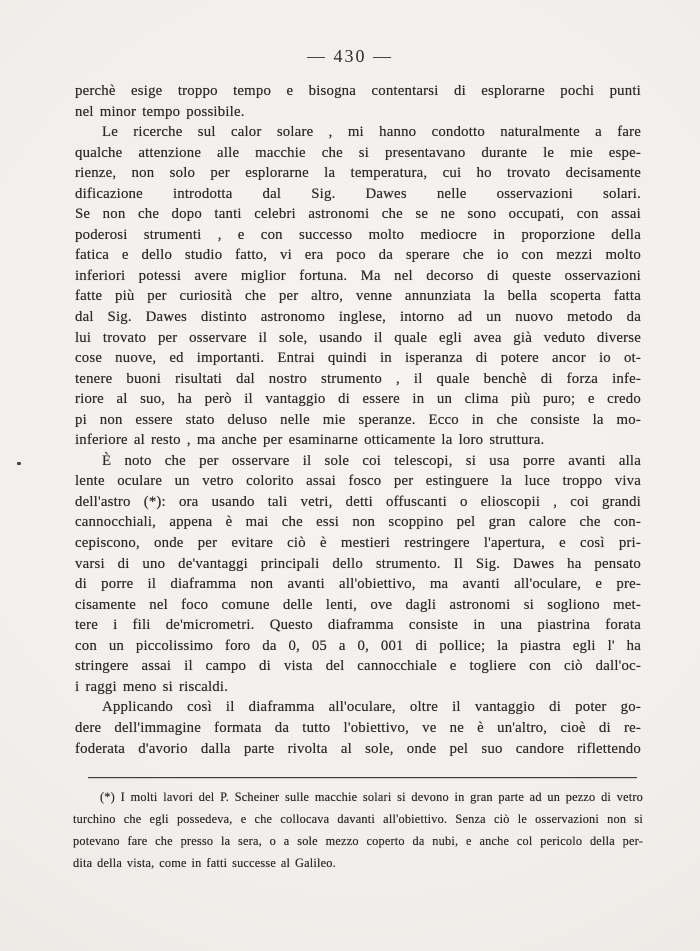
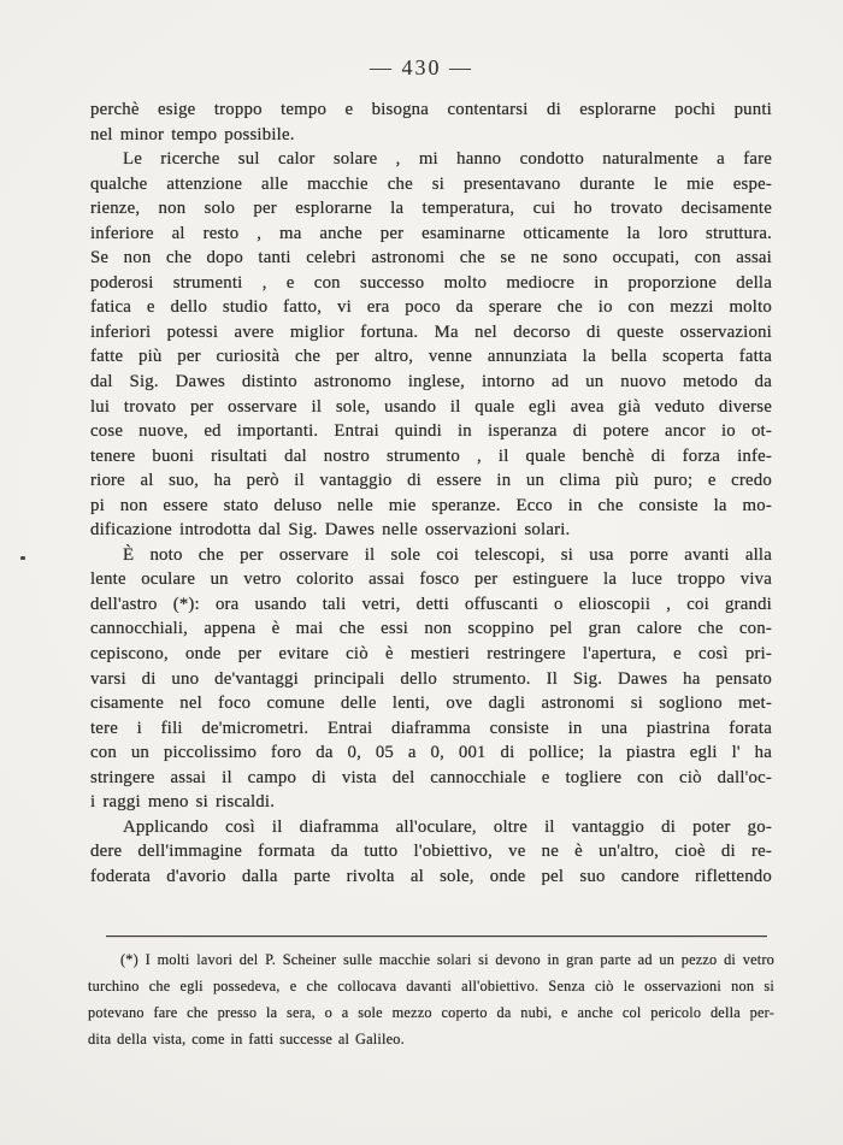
  — 430 —
  perchè esige troppo tempo e bisogna contentarsi di esplorarne pochi punti
  nel minor tempo possibile.
  Le ricerche sul calor solare , mi hanno condotto naturalmente a fare
  qualche attenzione alle macchie che si presentavano durante le mie espe-
  rienze, non solo per esplorarne la temperatura, cui ho trovato decisamente
- dificazione introdotta dal Sig. Dawes nelle osservazioni solari.
+ inferiore al resto , ma anche per esaminarne otticamente la loro struttura.
  Se non che dopo tanti celebri astronomi che se ne sono occupati, con assai
  poderosi strumenti , e con successo molto mediocre in proporzione della
  fatica e dello studio fatto, vi era poco da sperare che io con mezzi molto
  inferiori potessi avere miglior fortuna. Ma nel decorso di queste osservazioni
  fatte più per curiosità che per altro, venne annunziata la bella scoperta fatta
  dal Sig. Dawes distinto astronomo inglese, intorno ad un nuovo metodo da
  lui trovato per osservare il sole, usando il quale egli avea già veduto diverse
  cose nuove, ed importanti. Entrai quindi in isperanza di potere ancor io ot-
  tenere buoni risultati dal nostro strumento , il quale benchè di forza infe-
  riore al suo, ha però il vantaggio di essere in un clima più puro; e credo
  pi non essere stato deluso nelle mie speranze. Ecco in che consiste la mo-
- inferiore al resto , ma anche per esaminarne otticamente la loro struttura.
+ dificazione introdotta dal Sig. Dawes nelle osservazioni solari.
  È noto che per osservare il sole coi telescopi, si usa porre avanti alla
  lente oculare un vetro colorito assai fosco per estinguere la luce troppo viva
  dell'astro (*): ora usando tali vetri, detti offuscanti o elioscopii , coi grandi
  cannocchiali, appena è mai che essi non scoppino pel gran calore che con-
  cepiscono, onde per evitare ciò è mestieri restringere l'apertura, e così pri-
  varsi di uno de'vantaggi principali dello strumento. Il Sig. Dawes ha pensato
- di porre il diaframma non avanti all'obiettivo, ma avanti all'oculare, e pre-
  cisamente nel foco comune delle lenti, ove dagli astronomi si sogliono met-
- tere i fili de'micrometri. Questo diaframma consiste in una piastrina forata
+ tere i fili de'micrometri. Entrai diaframma consiste in una piastrina forata
  con un piccolissimo foro da 0, 05 a 0, 001 di pollice; la piastra egli l' ha
  stringere assai il campo di vista del cannocchiale e togliere con ciò dall'oc-
  i raggi meno si riscaldi.
  Applicando così il diaframma all'oculare, oltre il vantaggio di poter go-
  dere dell'immagine formata da tutto l'obiettivo, ve ne è un'altro, cioè di re-
  foderata d'avorio dalla parte rivolta al sole, onde pel suo candore riflettendo
  (*) I molti lavori del P. Scheiner sulle macchie solari si devono in gran parte ad un pezzo di vetro
  turchino che egli possedeva, e che collocava davanti all'obiettivo. Senza ciò le osservazioni non si
  potevano fare che presso la sera, o a sole mezzo coperto da nubi, e anche col pericolo della per-
  dita della vista, come in fatti successe al Galileo.
